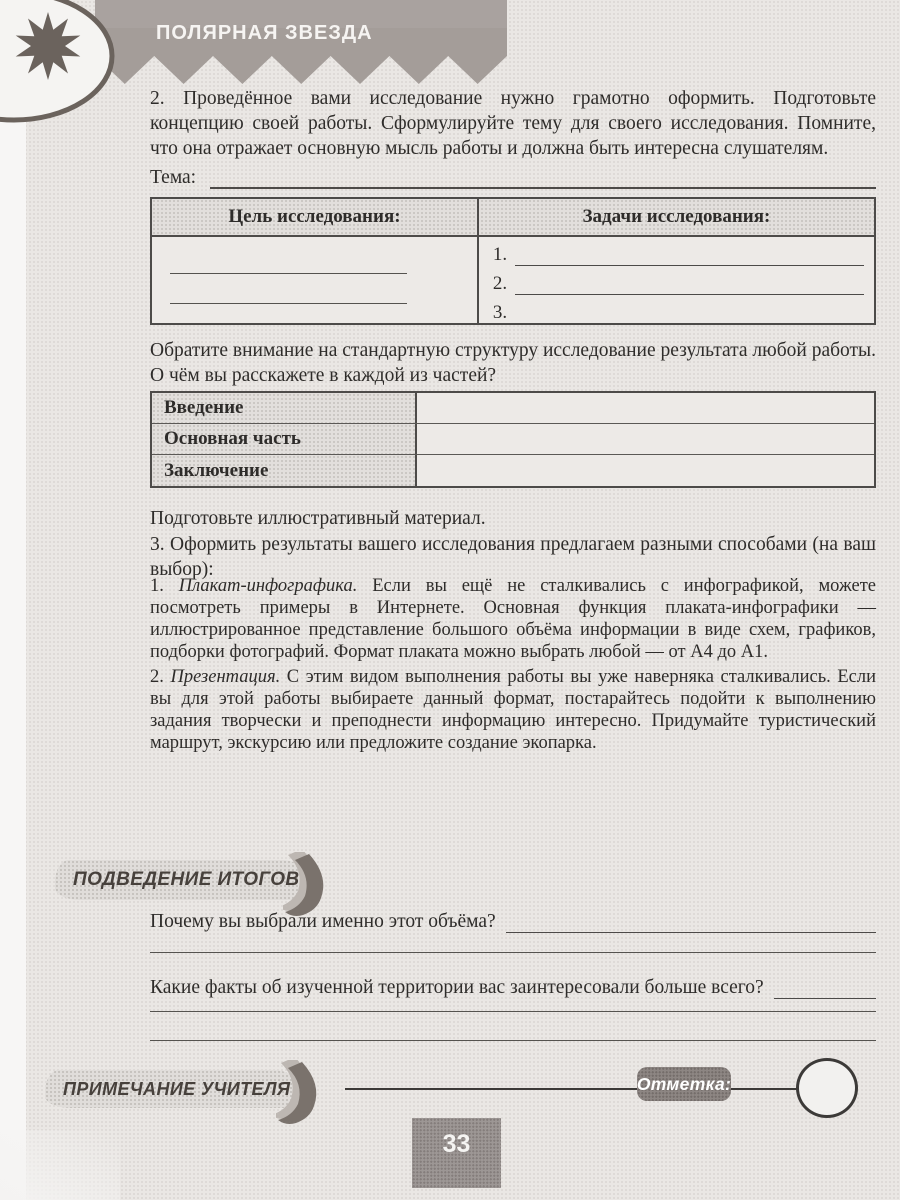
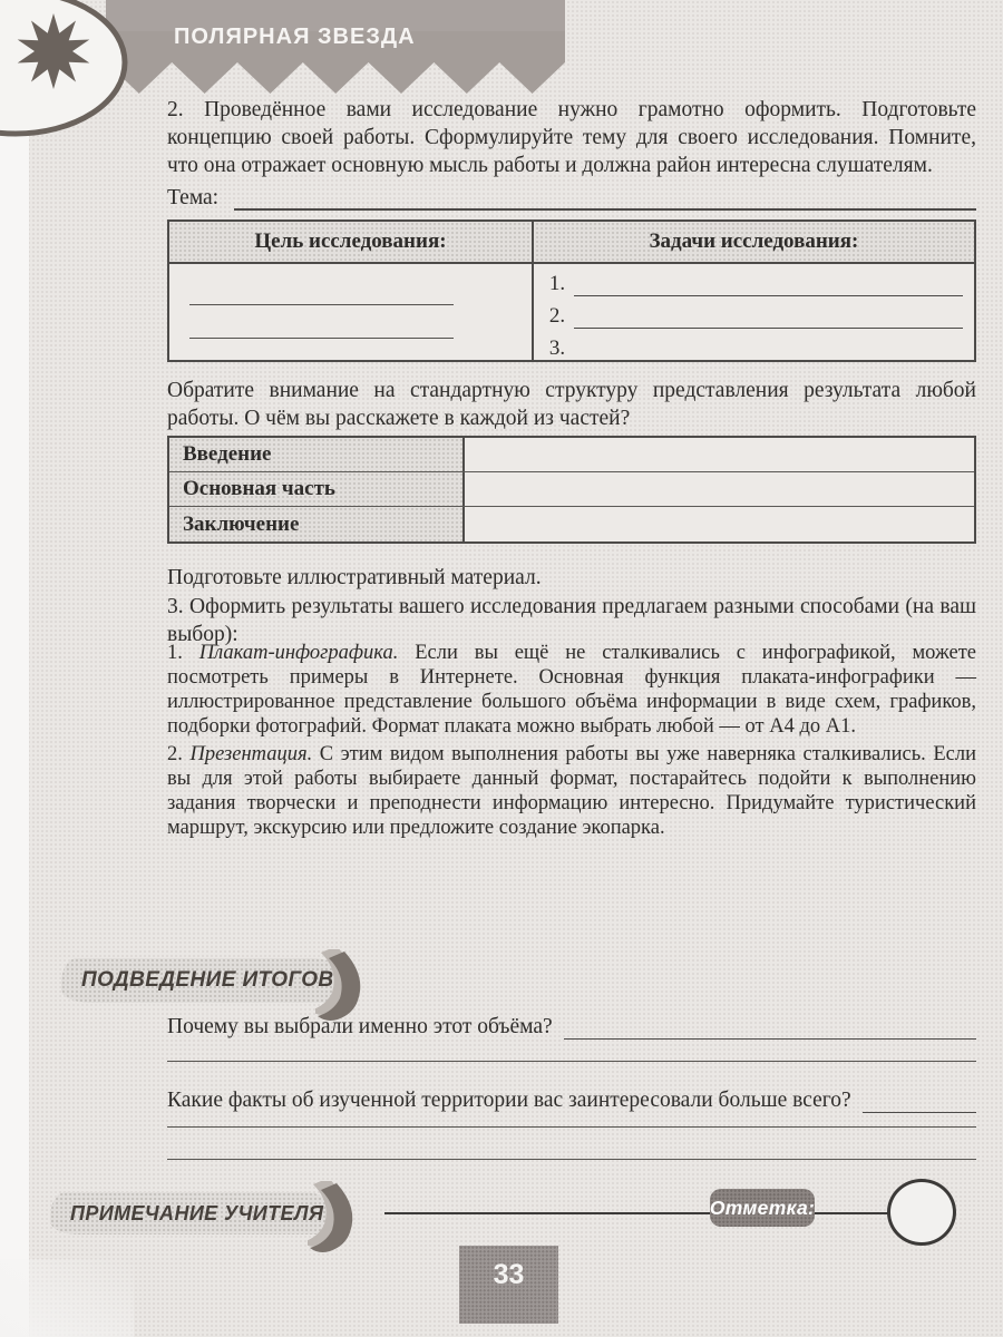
  ПОЛЯРНАЯ ЗВЕЗДА
- 2. Проведённое вами исследование нужно грамотно оформить. Подготовьте концепцию своей работы. Сформулируйте тему для своего исследования. Помните, что она отражает основную мысль работы и должна быть интересна слушателям.
+ 2. Проведённое вами исследование нужно грамотно оформить. Подготовьте концепцию своей работы. Сформулируйте тему для своего исследования. Помните, что она отражает основную мысль работы и должна район интересна слушателям.
  Тема:
  Цель исследования:
  Задачи исследования:
  1.
  2.
  3.
- Обратите внимание на стандартную структуру исследование результата любой работы. О чём вы расскажете в каждой из частей?
+ Обратите внимание на стандартную структуру представления результата любой работы. О чём вы расскажете в каждой из частей?
  Введение
  Основная часть
  Заключение
  Подготовьте иллюстративный материал.
  3. Оформить результаты вашего исследования предлагаем разными способами (на ваш выбор):
  1. Плакат-инфографика. Если вы ещё не сталкивались с инфографикой, можете посмотреть примеры в Интернете. Основная функция плаката-инфографики — иллюстрированное представление большого объёма информации в виде схем, графиков, подборки фотографий. Формат плаката можно выбрать любой — от А4 до А1.
  2. Презентация. С этим видом выполнения работы вы уже наверняка сталкивались. Если вы для этой работы выбираете данный формат, постарайтесь подойти к выполнению задания творчески и преподнести информацию интересно. Придумайте туристический маршрут, экскурсию или предложите создание экопарка.
  ПОДВЕДЕНИЕ ИТОГОВ
  Почему вы выбрали именно этот объёма?
  Какие факты об изученной территории вас заинтересовали больше всего?
  ПРИМЕЧАНИЕ УЧИТЕЛЯ
  Отметка:
  33
